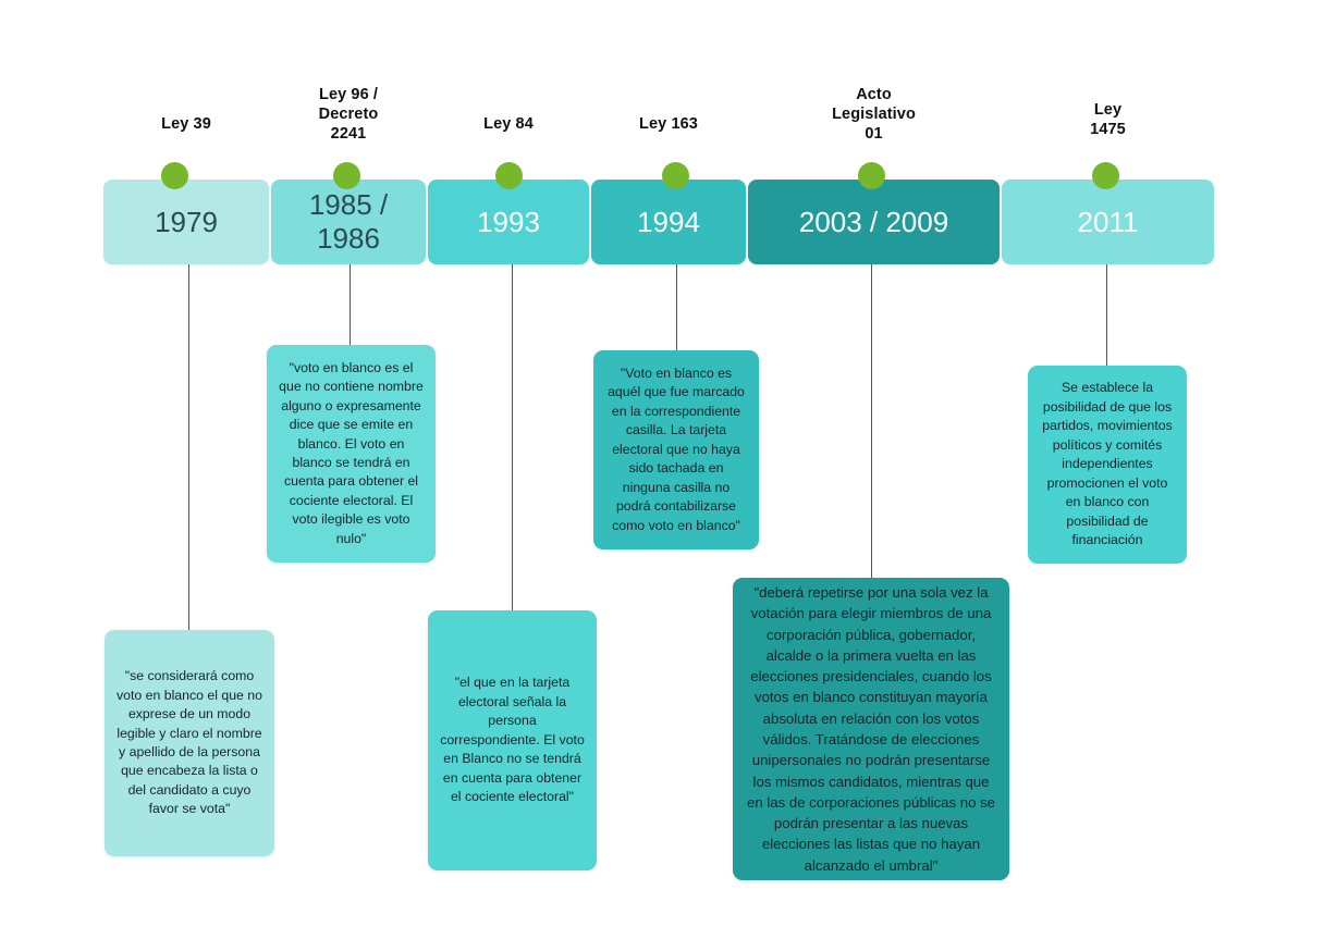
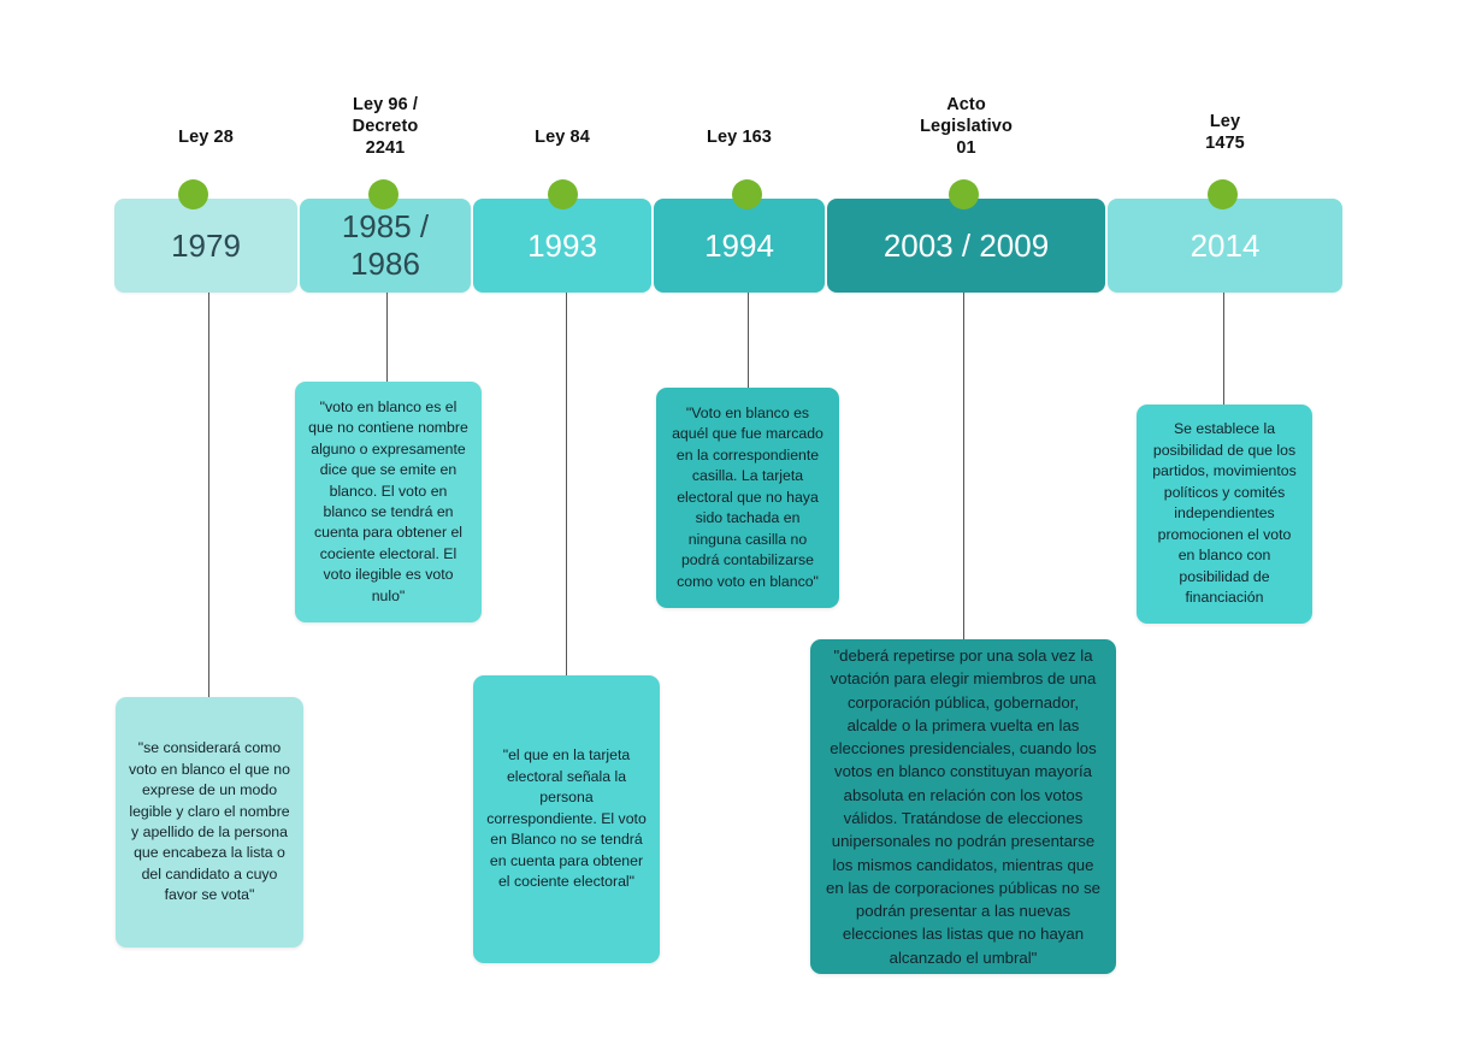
- Ley 39
+ Ley 28
  Ley 96 /
  Decreto
  2241
  Ley 84
  Ley 163
  Acto
  Legislativo
  01
  Ley
  1475
  1979
  1985 /
  1986
  1993
  1994
  2003 / 2009
- 2011
+ 2014
  "se considerará como voto en blanco el que no exprese de un modo legible y claro el nombre y apellido de la persona que encabeza la lista o del candidato a cuyo favor se vota"
  "voto en blanco es el que no contiene nombre alguno o expresamente dice que se emite en blanco. El voto en blanco se tendrá en cuenta para obtener el cociente electoral. El voto ilegible es voto nulo"
  "el que en la tarjeta electoral señala la persona correspondiente. El voto en Blanco no se tendrá en cuenta para obtener el cociente electoral"
  "Voto en blanco es aquél que fue marcado en la correspondiente casilla. La tarjeta electoral que no haya sido tachada en ninguna casilla no podrá contabilizarse como voto en blanco"
  "deberá repetirse por una sola vez la votación para elegir miembros de una corporación pública, gobernador, alcalde o la primera vuelta en las elecciones presidenciales, cuando los votos en blanco constituyan mayoría absoluta en relación con los votos válidos. Tratándose de elecciones unipersonales no podrán presentarse los mismos candidatos, mientras que en las de corporaciones públicas no se podrán presentar a las nuevas elecciones las listas que no hayan alcanzado el umbral"
  Se establece la posibilidad de que los partidos, movimientos políticos y comités independientes promocionen el voto en blanco con posibilidad de financiación
